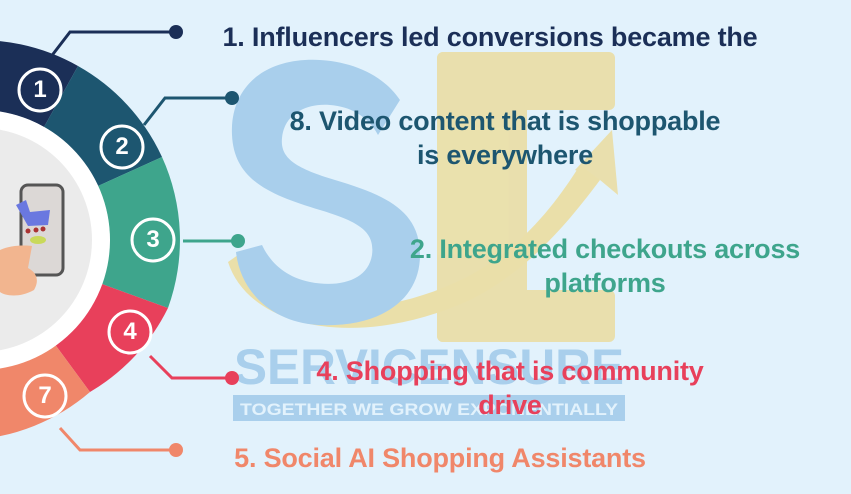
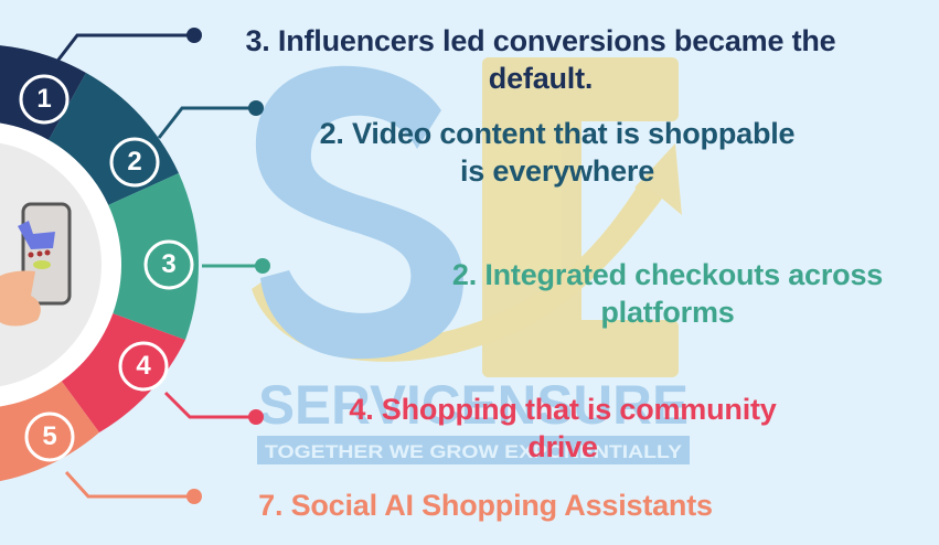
  SERVICENSURE
  TOGETHER WE GROW EXPONENTIALLY
  1
  2
  3
  4
- 7
+ 5
- 1. Influencers led conversions became the
+ 3. Influencers led conversions became the
+ default.
- 8. Video content that is shoppable
+ 2. Video content that is shoppable
  is everywhere
  2. Integrated checkouts across
  platforms
  4. Shopping that is community
  drive
- 5. Social AI Shopping Assistants
+ 7. Social AI Shopping Assistants
